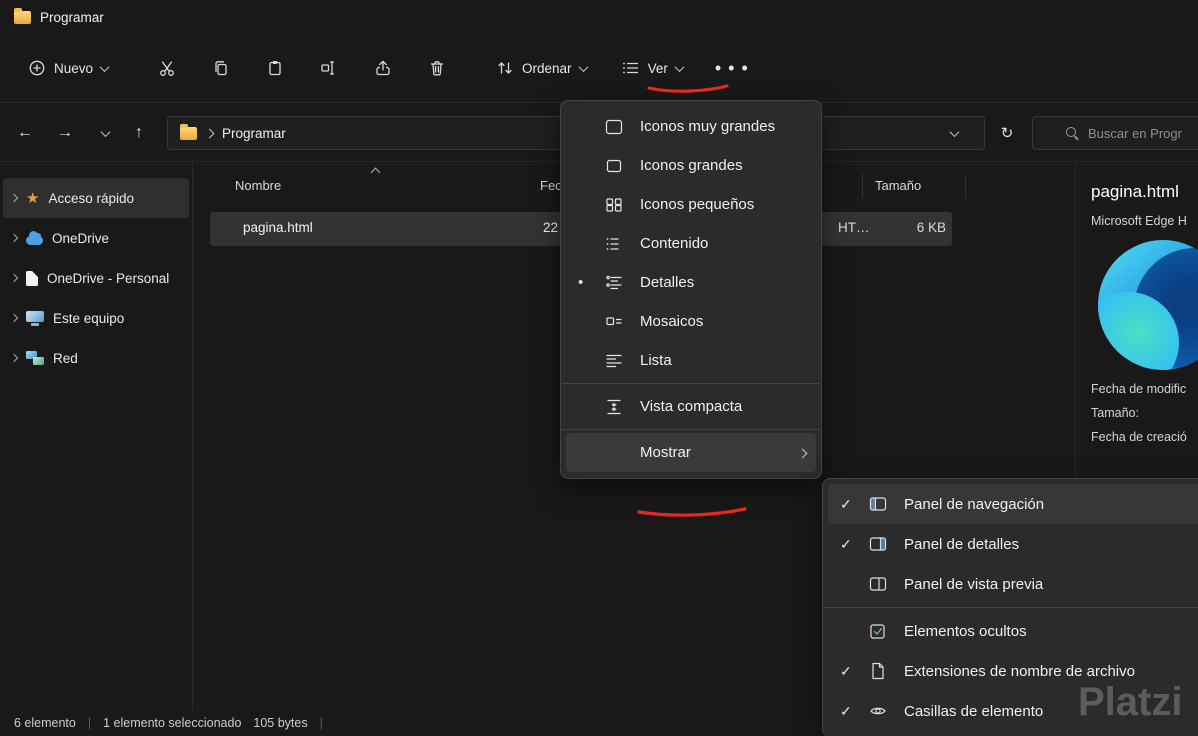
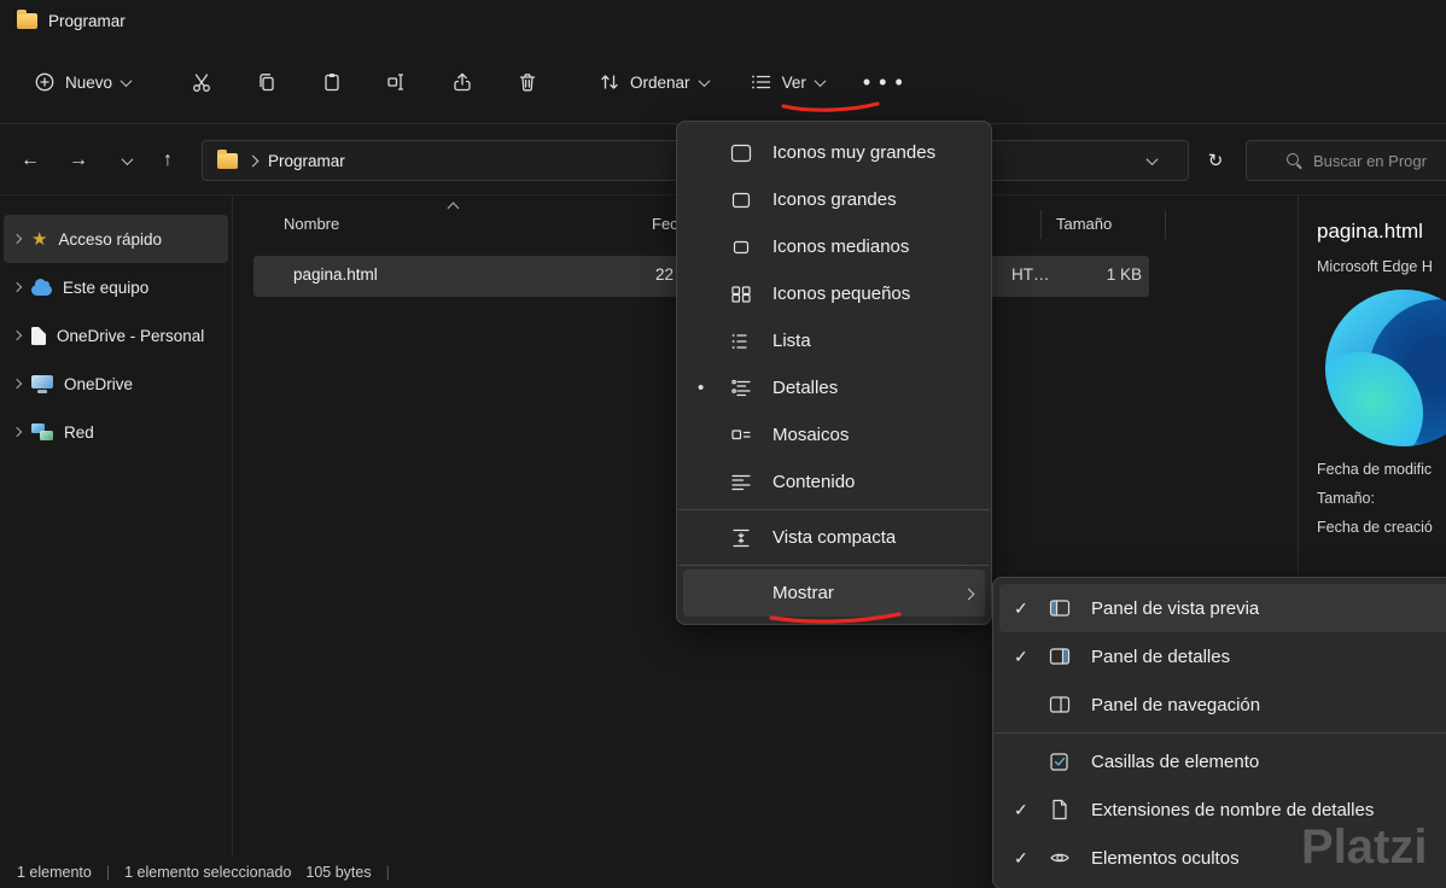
  Programar
  Nuevo
  Ordenar
  Ver
  • • •
  ←
  →
  ↑
  Programar
  ↻
  Buscar en Progr
  ★
  Acceso rápido
- OneDrive
+ Este equipo
  OneDrive - Personal
- Este equipo
+ OneDrive
  Red
  Nombre
  Fec
  Tamaño
  pagina.html
  22
  HT…
- 6 KB
+ 1 KB
  pagina.html
  Microsoft Edge H
  Fecha de modific
  Tamaño:
  Fecha de creació
- 6 elemento
+ 1 elemento
  |
  1 elemento seleccionado
  105 bytes
  |
  Iconos muy grandes
  Iconos grandes
+ Iconos medianos
  Iconos pequeños
- Contenido
+ Lista
  •
  Detalles
  Mosaicos
- Lista
+ Contenido
  Vista compacta
  Mostrar
  ✓
- Panel de navegación
+ Panel de vista previa
  ✓
  Panel de detalles
- Panel de vista previa
+ Panel de navegación
- Elementos ocultos
+ Casillas de elemento
  ✓
- Extensiones de nombre de archivo
+ Extensiones de nombre de detalles
  ✓
- Casillas de elemento
+ Elementos ocultos
  Platzi
